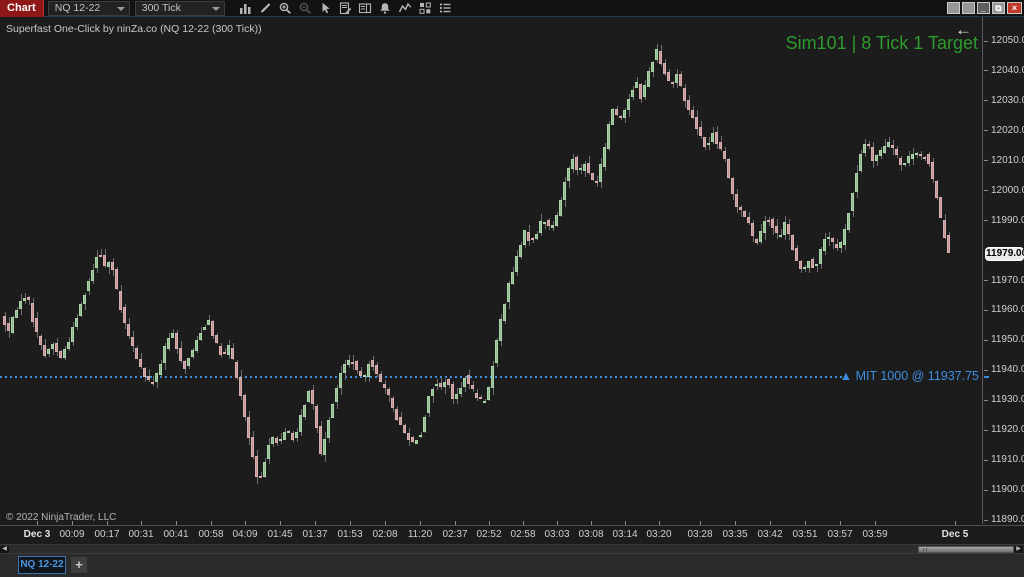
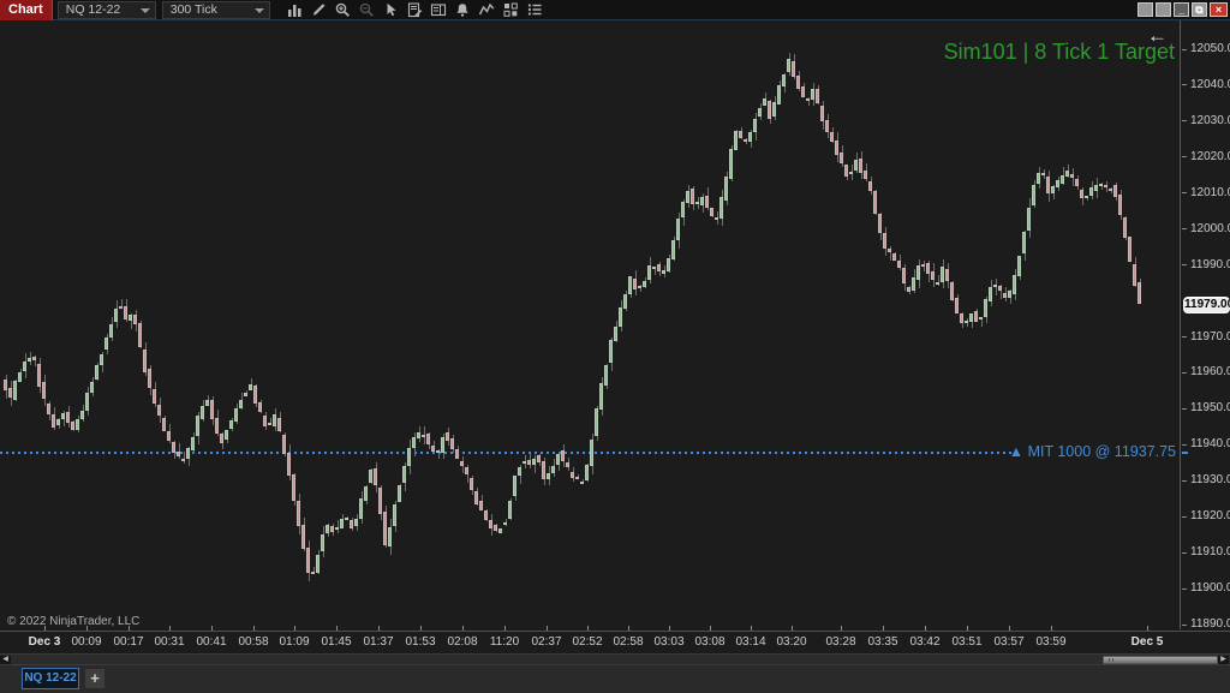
  Chart
  NQ 12-22
  300 Tick
  _
  ⧉
  ×
- Superfast One-Click by ninZa.co (NQ 12-22 (300 Tick))
  Sim101 | 8 Tick 1 Target
  ←
  ▲ MIT 1000 @ 11937.75
  © 2022 NinjaTrader, LLC
  11979.0
  12050.
  12040.
  12030.
  12020.
  12010.
  12000.
  11990.
  11970.
  11960.
  11950.
  11940.
  11930.
  11920.
  11910.
  11900.
  11890.
  Dec 3
  00:09
  00:17
  00:31
  00:41
  00:58
- 04:09
+ 01:09
  01:45
  01:37
  01:53
  02:08
  11:20
  02:37
  02:52
  02:58
  03:03
  03:08
  03:14
  03:20
  03:28
  03:35
  03:42
  03:51
  03:57
  03:59
  Dec 5
  NQ 12-22
  +
